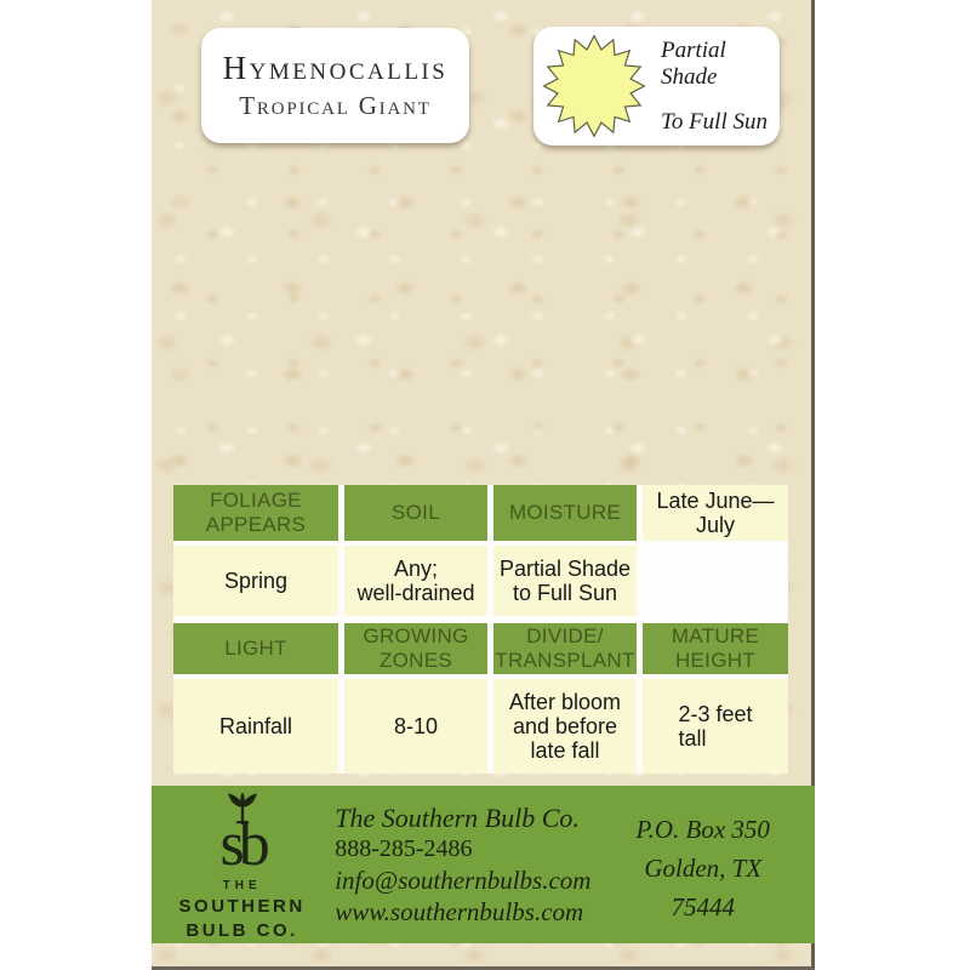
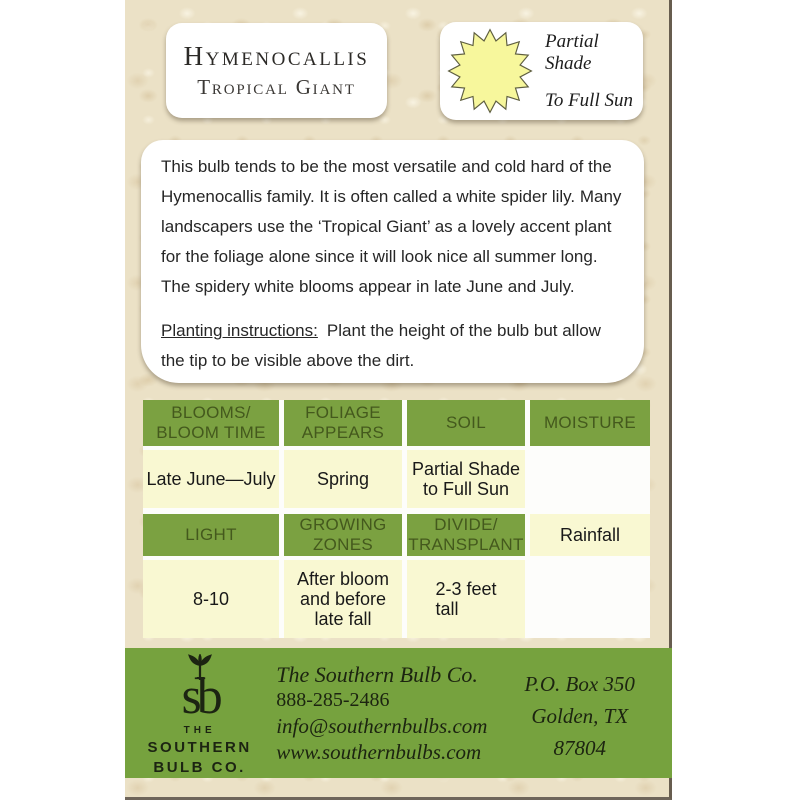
  Hymenocallis
  Tropical Giant
  Partial Shade
  To Full Sun
+ This bulb tends to be the most versatile and cold hard of the Hymenocallis family. It is often called a white spider lily. Many landscapers use the ‘Tropical Giant’ as a lovely accent plant for the foliage alone since it will look nice all summer long. The spidery white blooms appear in late June and July.
+ Planting instructions: Plant the height of the bulb but allow the tip to be visible above the dirt.
+ BLOOMS/
+ BLOOM TIME
  FOLIAGE
  APPEARS
  SOIL
  MOISTURE
  Late June—July
  Spring
- Any;
- well-drained
  Partial Shade
  to Full Sun
  LIGHT
  GROWING
  ZONES
  DIVIDE/
  TRANSPLANT
- MATURE
- HEIGHT
  Rainfall
  8-10
  After bloom
  and before
  late fall
  2-3 feet
  tall
  sb
  THE
  SOUTHERN
  BULB CO.
  The Southern Bulb Co.
  888-285-2486
  info@southernbulbs.com
  www.southernbulbs.com
  P.O. Box 350
  Golden, TX
- 75444
+ 87804
